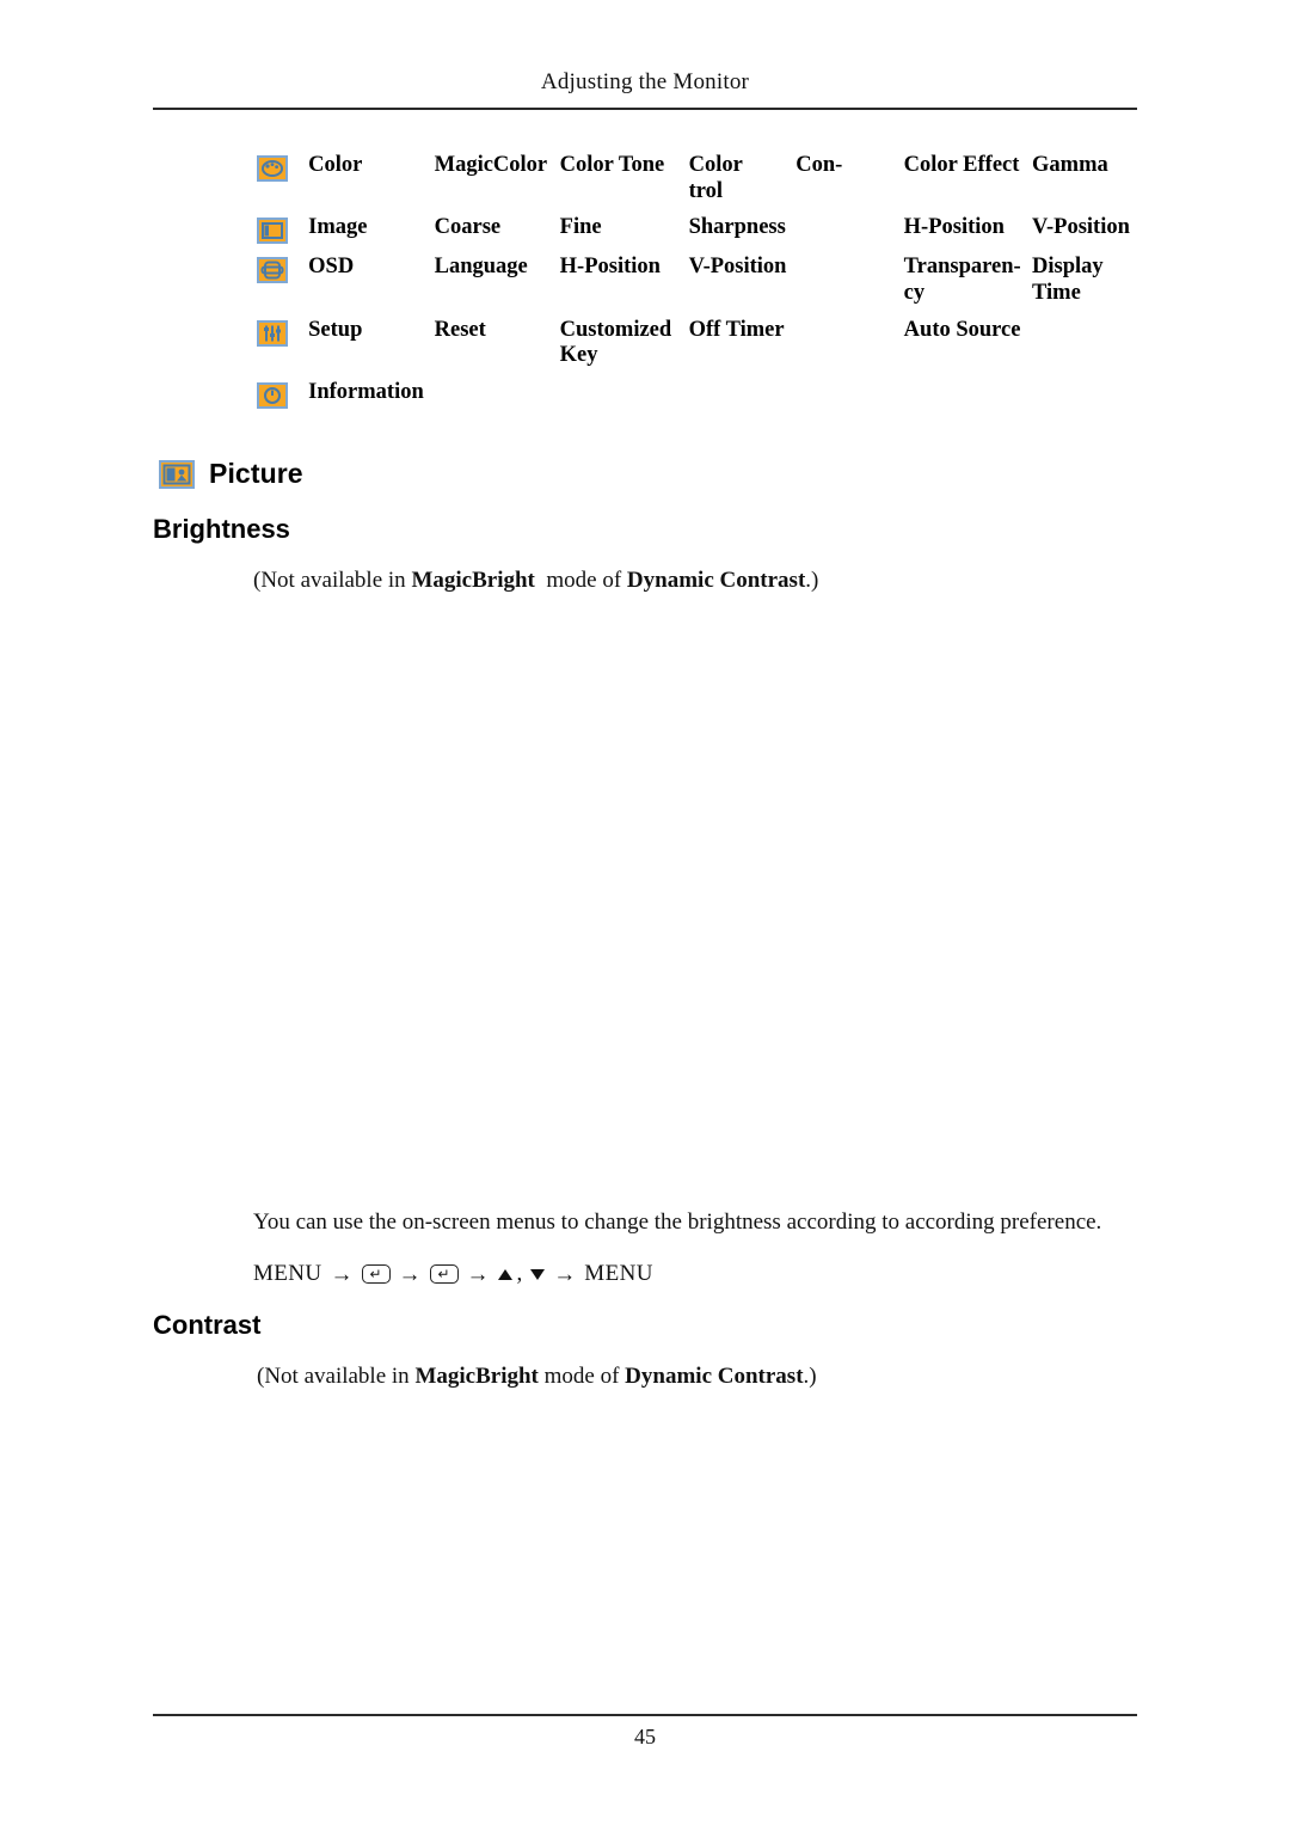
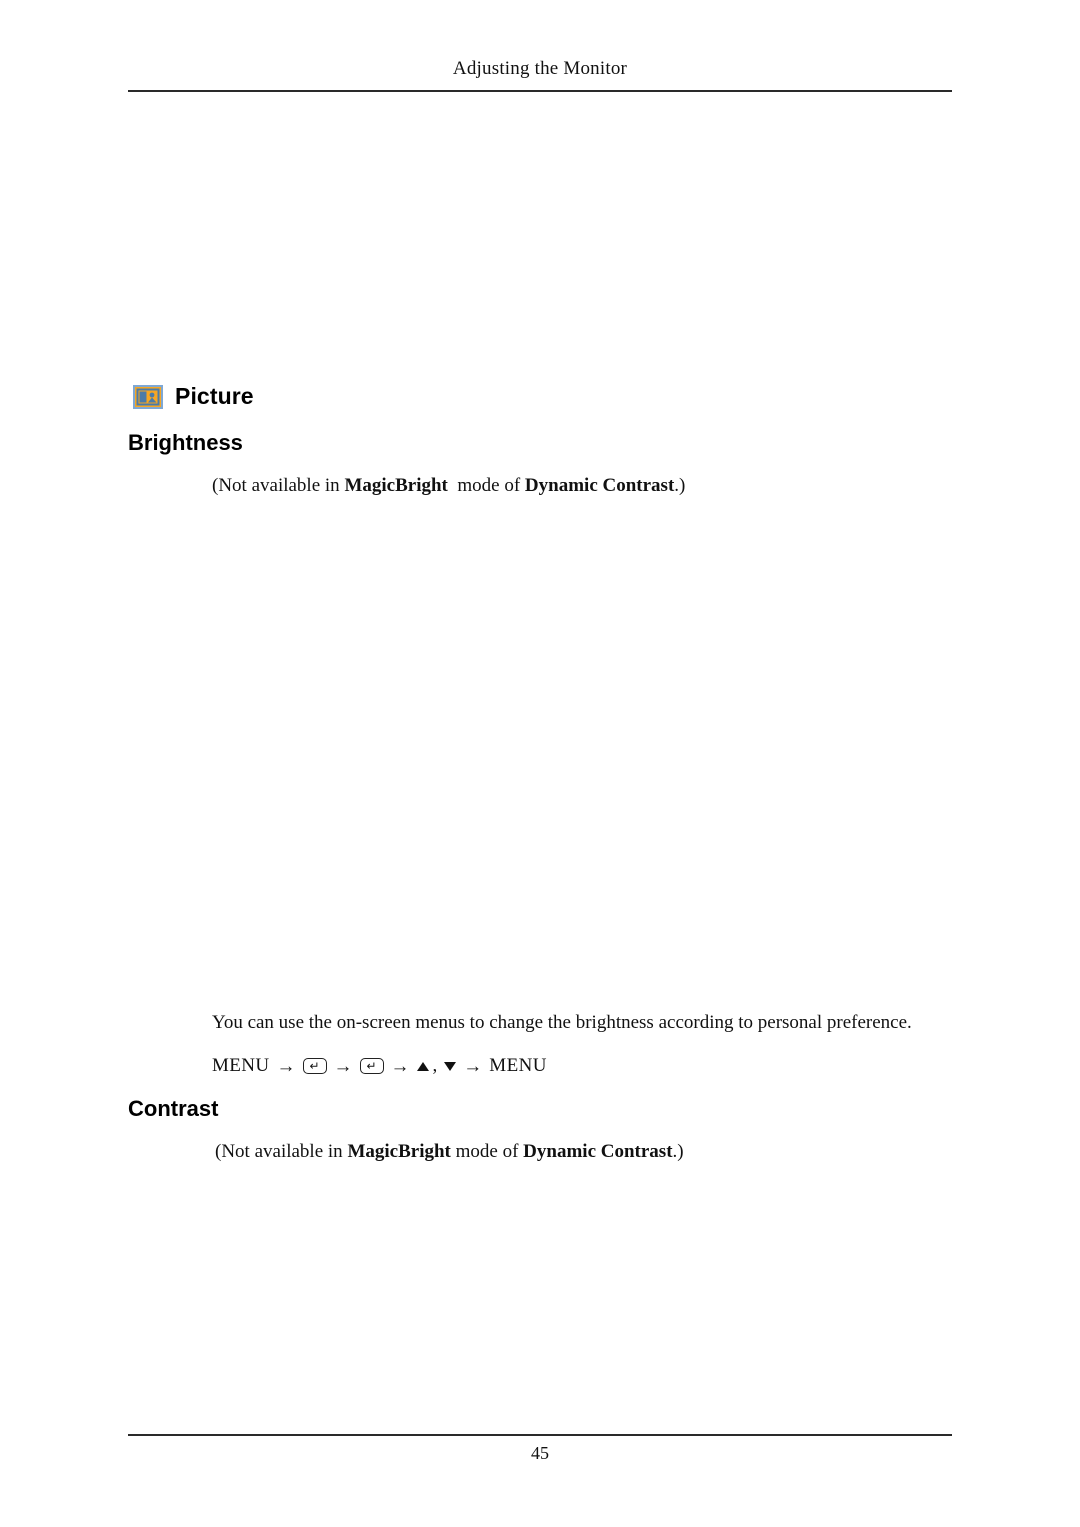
  Adjusting the Monitor
- 	Color	MagicColor	Color Tone	Color trol	Con-	Color Effect	Gamma
- 	Image	Coarse	Fine	Sharpness		H-Position	V-Position
- 	OSD	Language	H-Position	V-Position		Transparen- cy	Display Time
- 	Setup	Reset	Customized Key	Off Timer		Auto Source
- 	Information
  Picture
  Brightness
  (Not available in MagicBright mode of Dynamic Contrast.)
- You can use the on-screen menus to change the brightness according to according preference.
+ You can use the on-screen menus to change the brightness according to personal preference.
  MENU
  →
  ↵
  →
  ↵
  →
  ,
  →
  MENU
  Contrast
  (Not available in MagicBright mode of Dynamic Contrast.)
  45
